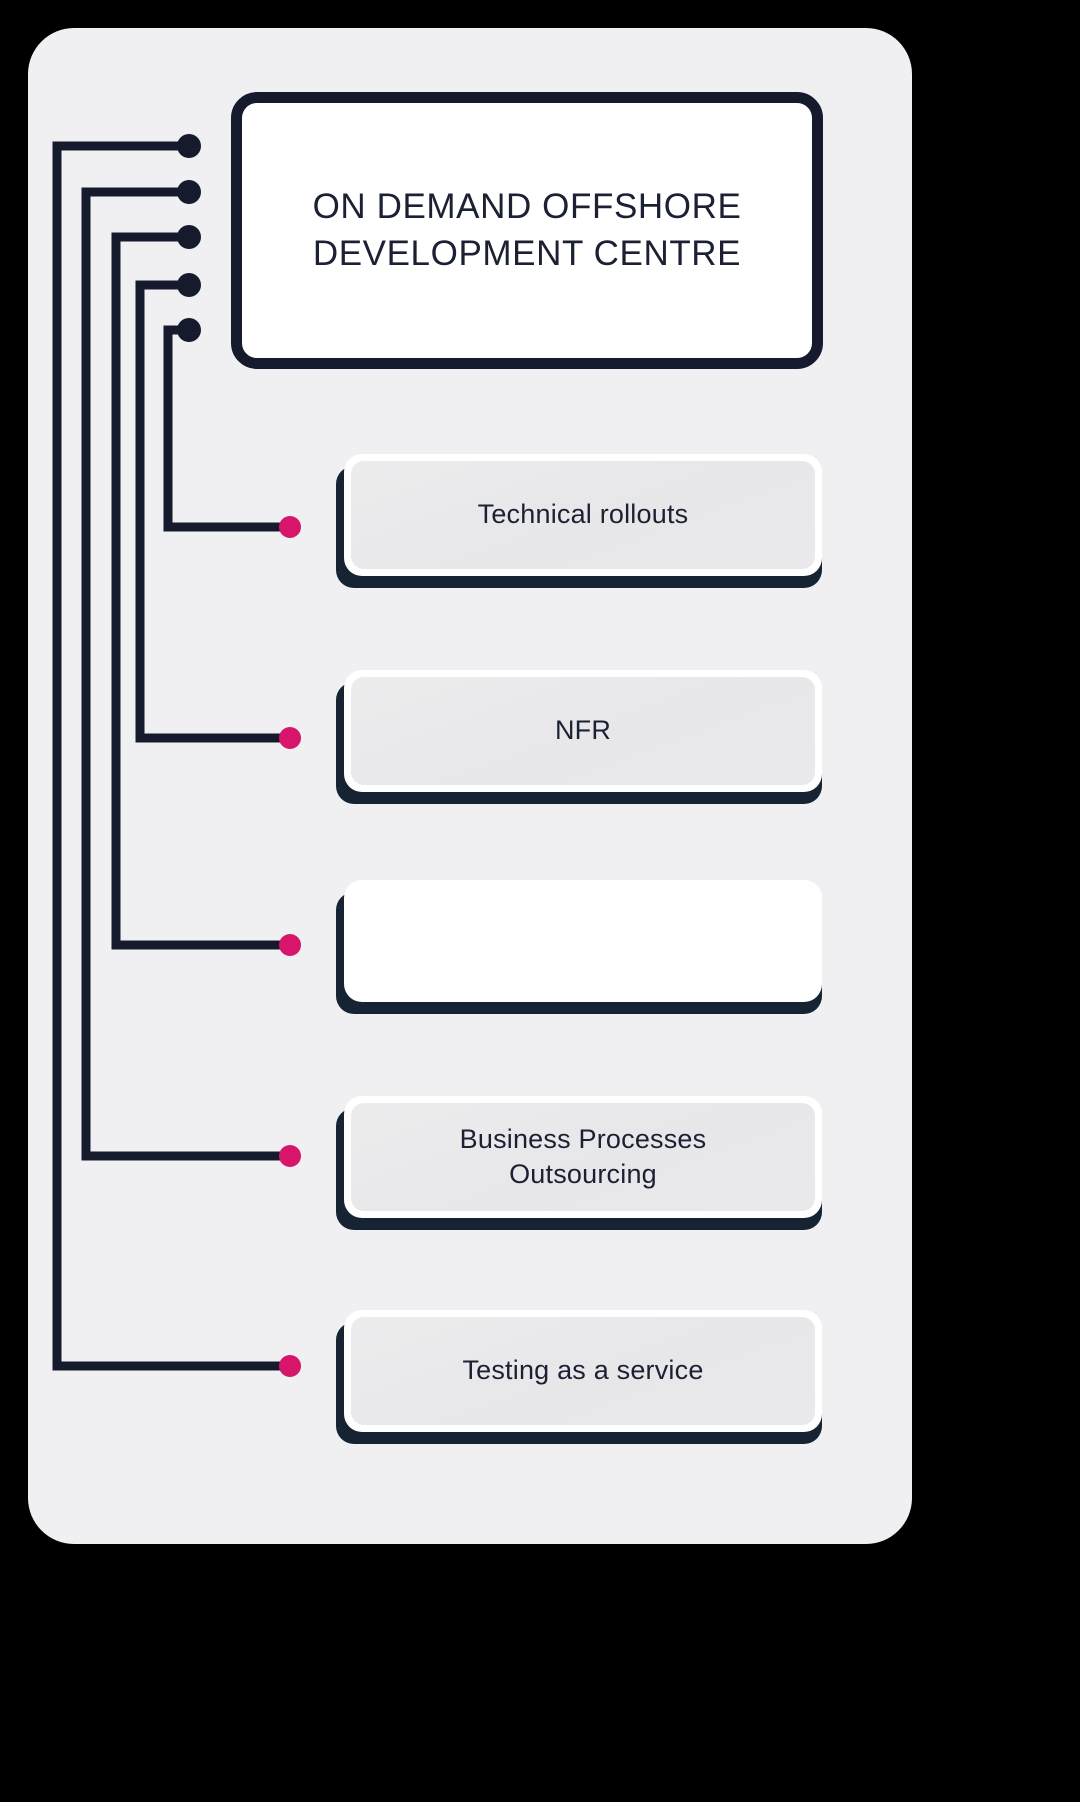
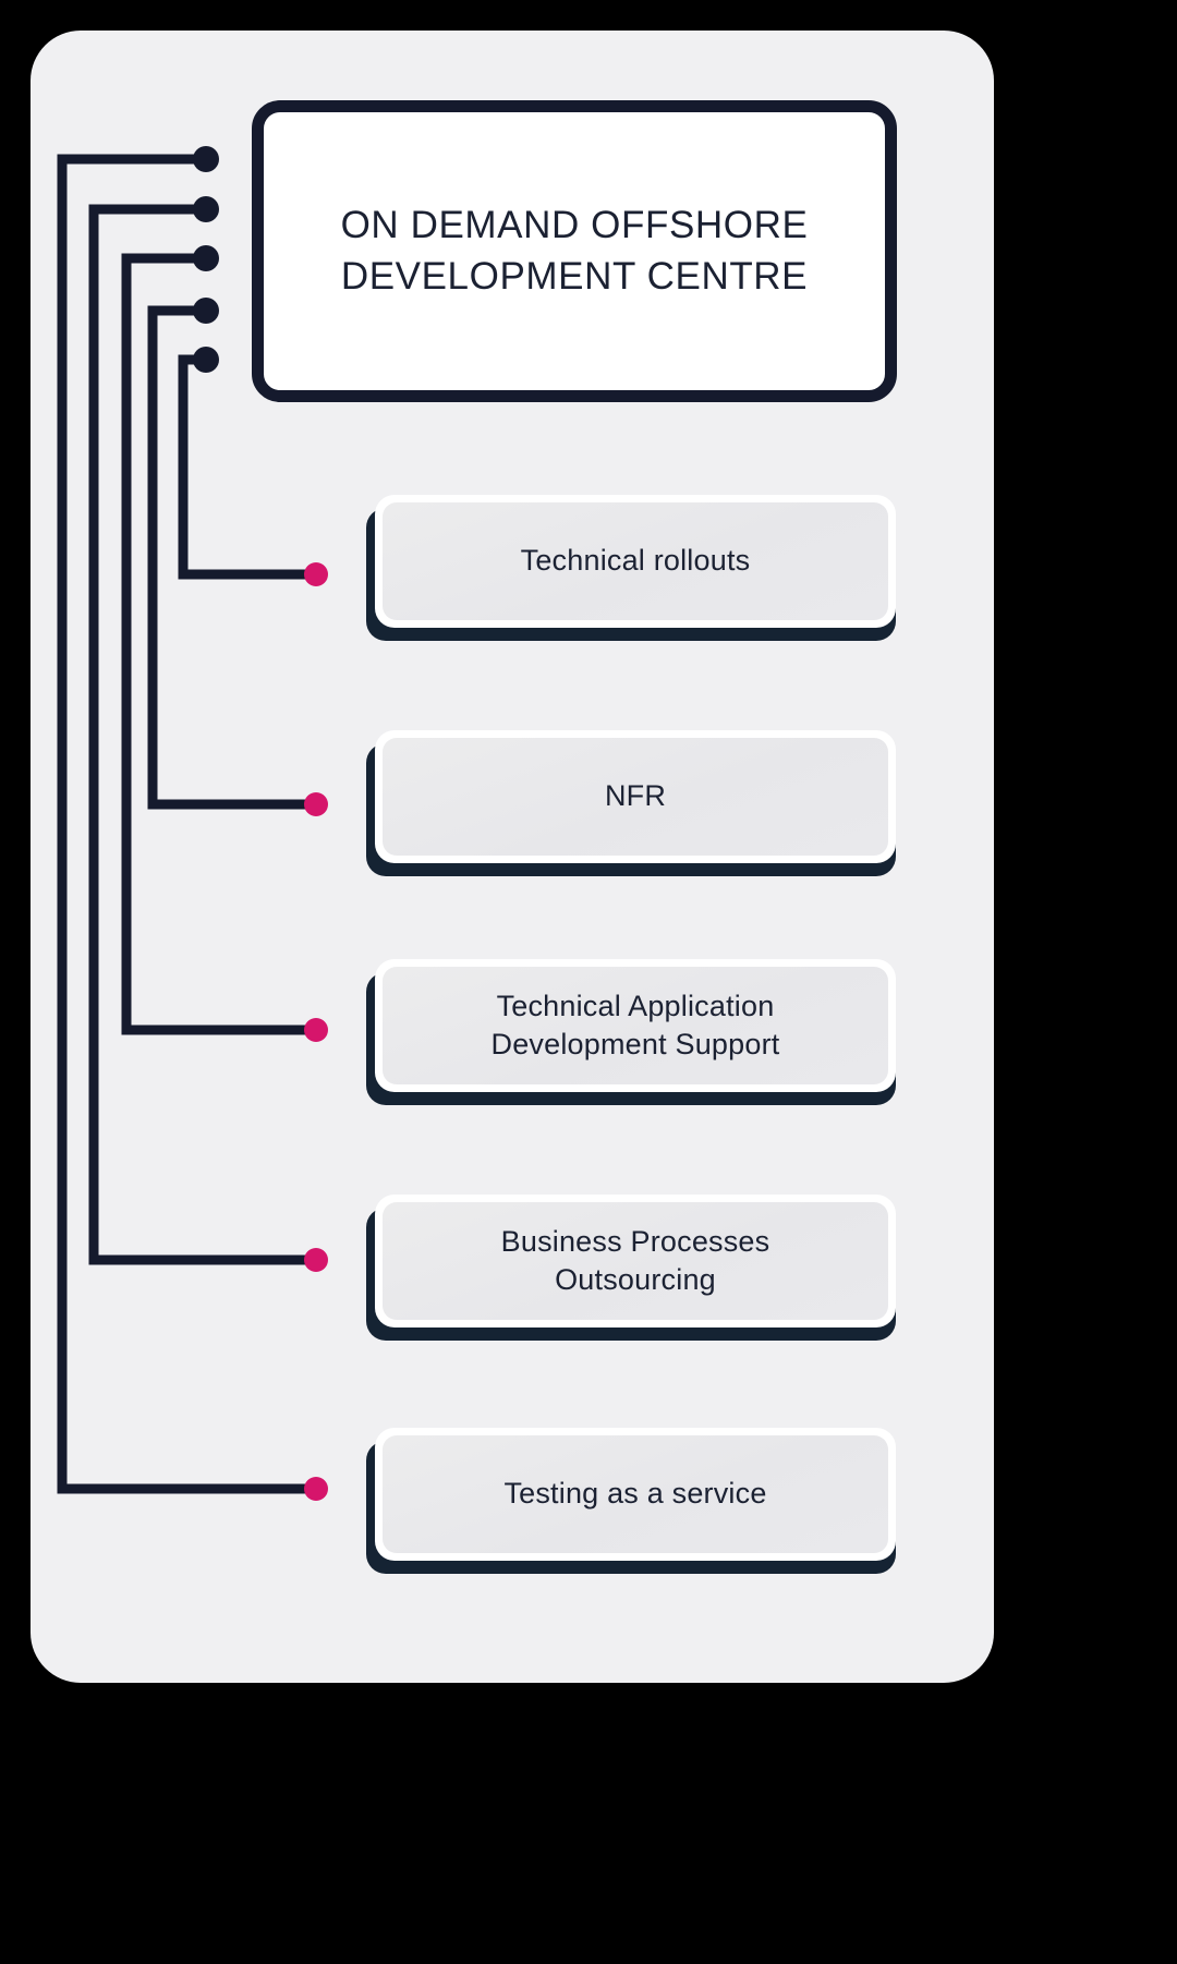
  ON DEMAND OFFSHORE
  DEVELOPMENT CENTRE
  Technical rollouts
  NFR
+ Technical Application
+ Development Support
  Business Processes
  Outsourcing
  Testing as a service
